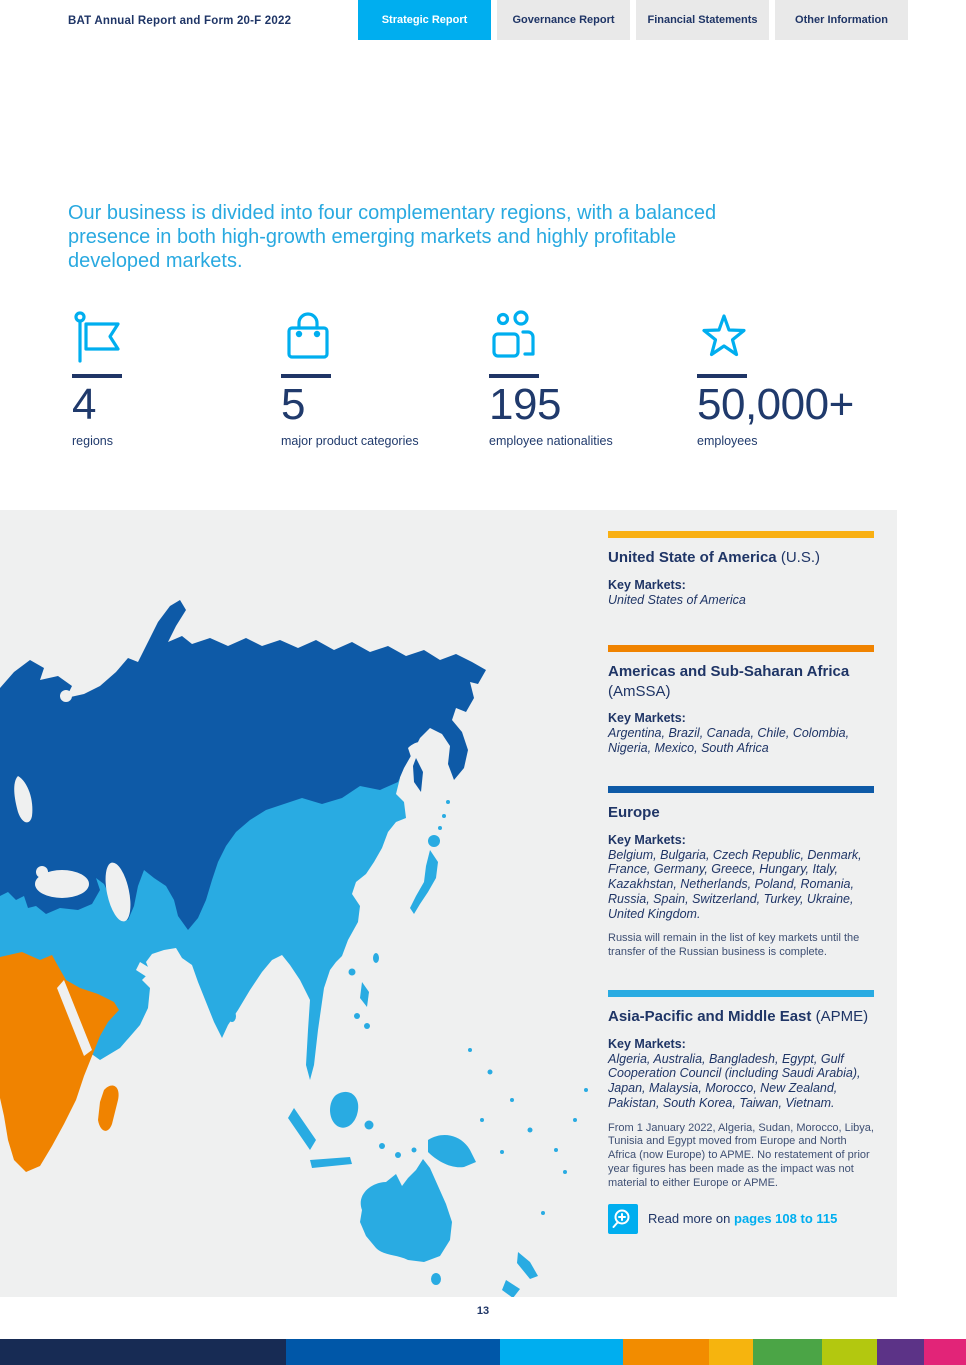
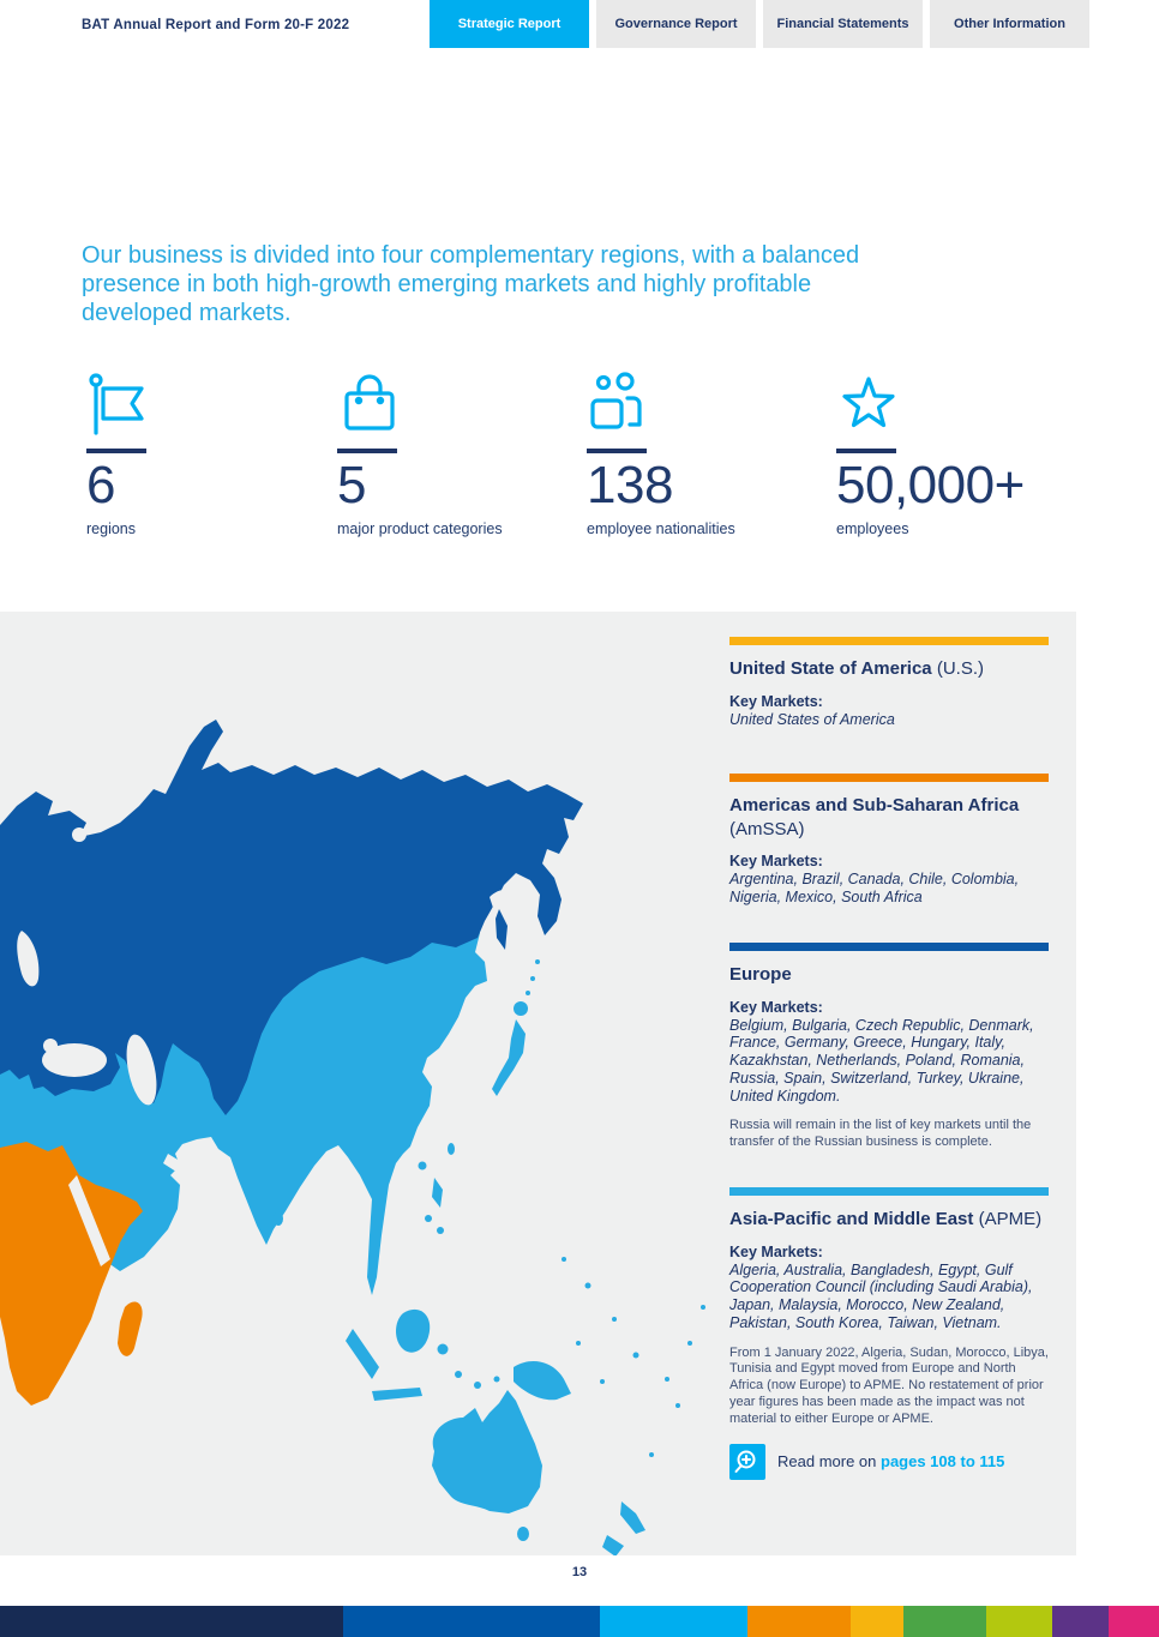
  BAT Annual Report and Form 20-F 2022
  Strategic Report
  Governance Report
  Financial Statements
  Other Information
  Our business is divided into four complementary regions, with a balanced presence in both high-growth emerging markets and highly profitable developed markets.
- 4
+ 6
  regions
  5
  major product categories
- 195
+ 138
  employee nationalities
  50,000+
  employees
  United State of America (U.S.)
  Key Markets:
  United States of America
  Americas and Sub-Saharan Africa (AmSSA)
  Key Markets:
  Argentina, Brazil, Canada, Chile, Colombia, Nigeria, Mexico, South Africa
  Europe
  Key Markets:
  Belgium, Bulgaria, Czech Republic, Denmark, France, Germany, Greece, Hungary, Italy, Kazakhstan, Netherlands, Poland, Romania, Russia, Spain, Switzerland, Turkey, Ukraine, United Kingdom.
  Russia will remain in the list of key markets until the transfer of the Russian business is complete.
  Asia-Pacific and Middle East (APME)
  Key Markets:
  Algeria, Australia, Bangladesh, Egypt, Gulf Cooperation Council (including Saudi Arabia), Japan, Malaysia, Morocco, New Zealand, Pakistan, South Korea, Taiwan, Vietnam.
  From 1 January 2022, Algeria, Sudan, Morocco, Libya, Tunisia and Egypt moved from Europe and North Africa (now Europe) to APME. No restatement of prior year figures has been made as the impact was not material to either Europe or APME.
  Read more on pages 108 to 115
  13
